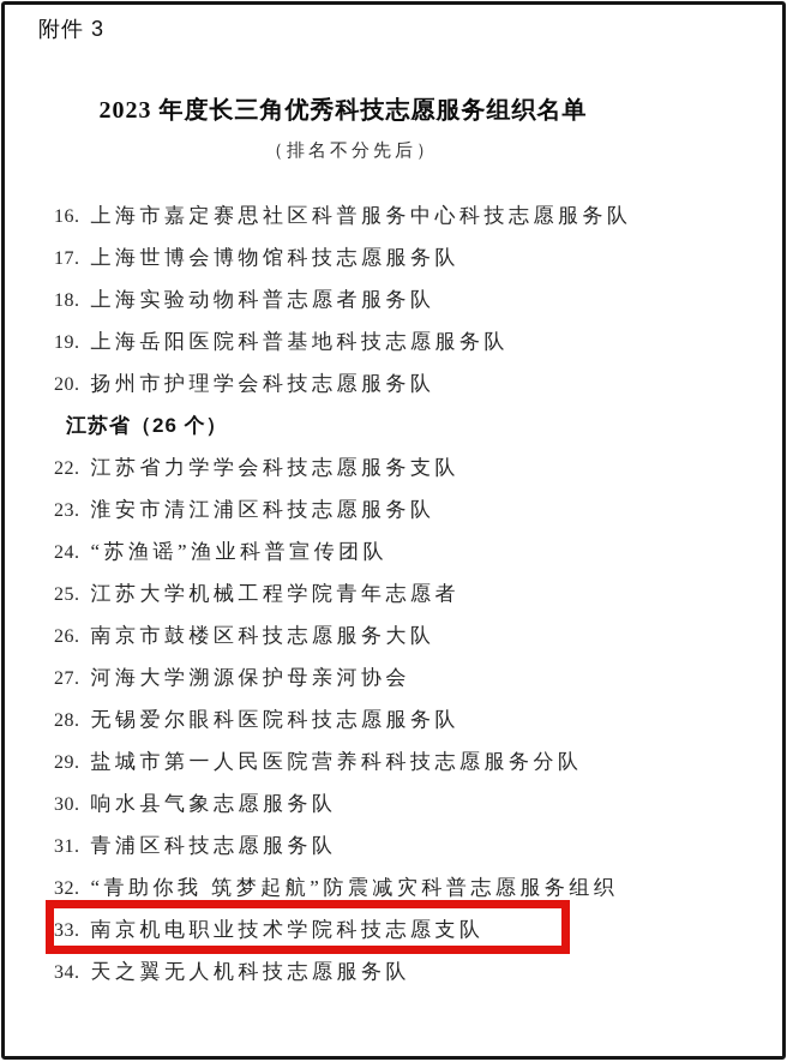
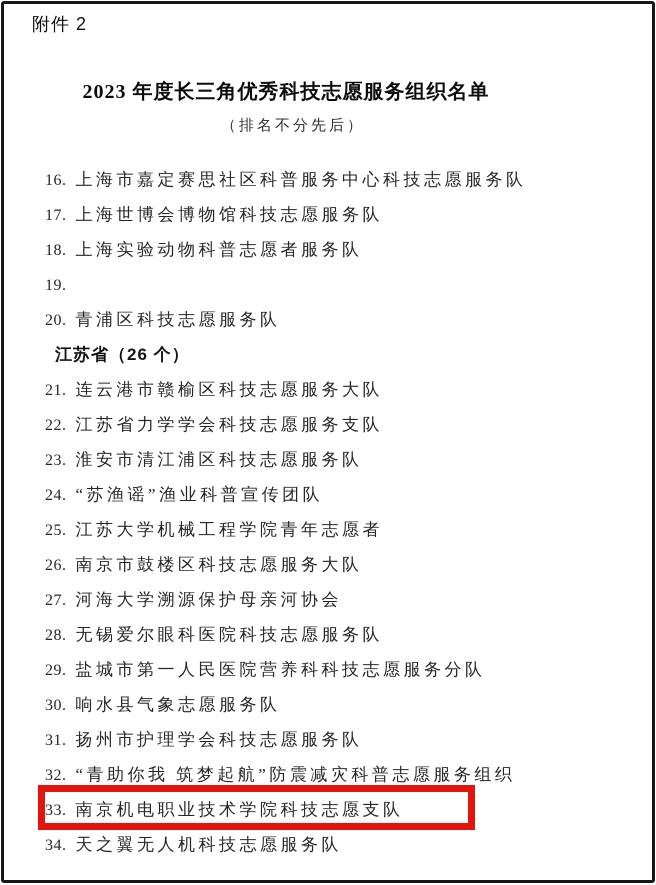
- 附件 3
+ 附件 2
  2023 年度长三角优秀科技志愿服务组织名单
  （排名不分先后）
  16.
  上海市嘉定赛思社区科普服务中心科技志愿服务队
  17.
  上海世博会博物馆科技志愿服务队
  18.
  上海实验动物科普志愿者服务队
  19.
- 上海岳阳医院科普基地科技志愿服务队
  20.
- 扬州市护理学会科技志愿服务队
+ 青浦区科技志愿服务队
  江苏省（26 个）
+ 21.
+ 连云港市赣榆区科技志愿服务大队
  22.
  江苏省力学学会科技志愿服务支队
  23.
  淮安市清江浦区科技志愿服务队
  24.
  “苏渔谣”渔业科普宣传团队
  25.
  江苏大学机械工程学院青年志愿者
  26.
  南京市鼓楼区科技志愿服务大队
  27.
  河海大学溯源保护母亲河协会
  28.
  无锡爱尔眼科医院科技志愿服务队
  29.
  盐城市第一人民医院营养科科技志愿服务分队
  30.
  响水县气象志愿服务队
  31.
- 青浦区科技志愿服务队
+ 扬州市护理学会科技志愿服务队
  32.
  “青助你我 筑梦起航”防震减灾科普志愿服务组织
  33.
  南京机电职业技术学院科技志愿支队
  34.
  天之翼无人机科技志愿服务队
